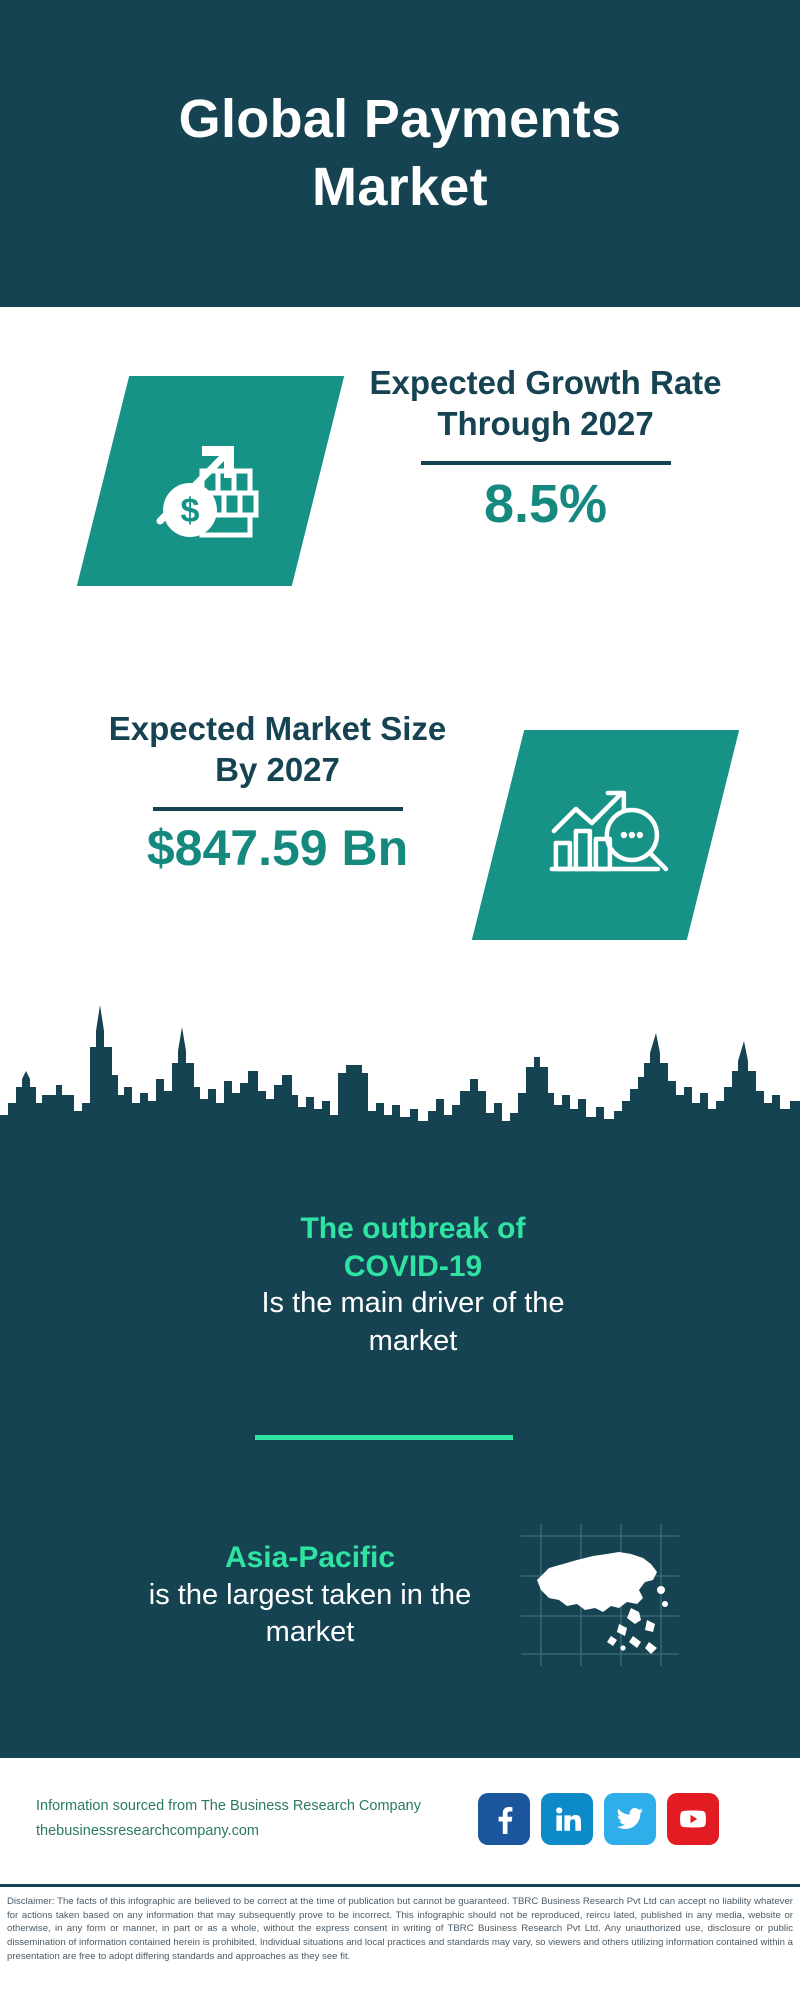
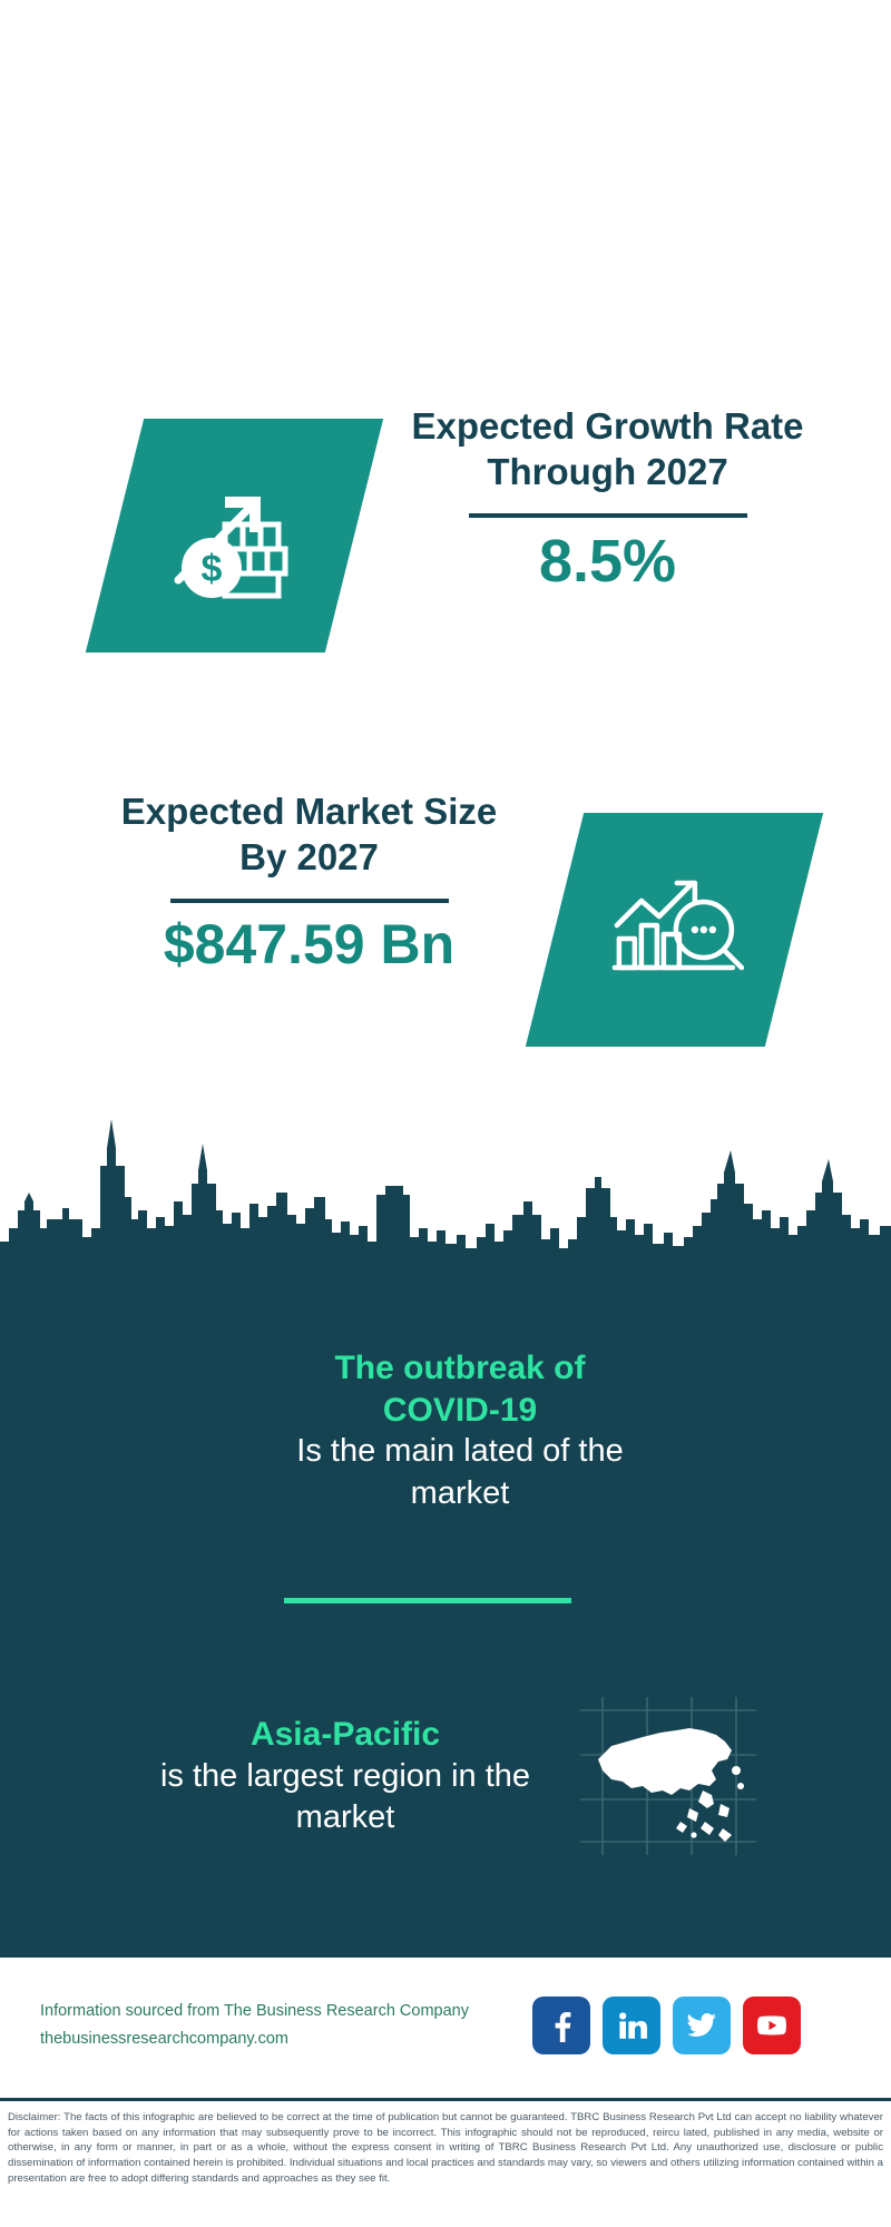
- Global Payments Market
  Expected Growth Rate Through 2027
  8.5%
  Expected Market Size By 2027
  $847.59 Bn
  The outbreak of COVID-19
- Is the main driver of the market
+ Is the main lated of the market
  Asia-Pacific
- is the largest taken in the market
+ is the largest region in the market
  Information sourced from The Business Research Company
  thebusinessresearchcompany.com
  Disclaimer: The facts of this infographic are believed to be correct at the time of publication but cannot be guaranteed. TBRC Business Research Pvt Ltd can accept no liability whatever for actions taken based on any information that may subsequently prove to be incorrect. This infographic should not be reproduced, reircu lated, published in any media, website or otherwise, in any form or manner, in part or as a whole, without the express consent in writing of TBRC Business Research Pvt Ltd. Any unauthorized use, disclosure or public dissemination of information contained herein is prohibited. Individual situations and local practices and standards may vary, so viewers and others utilizing information contained within a presentation are free to adopt differing standards and approaches as they see fit.
